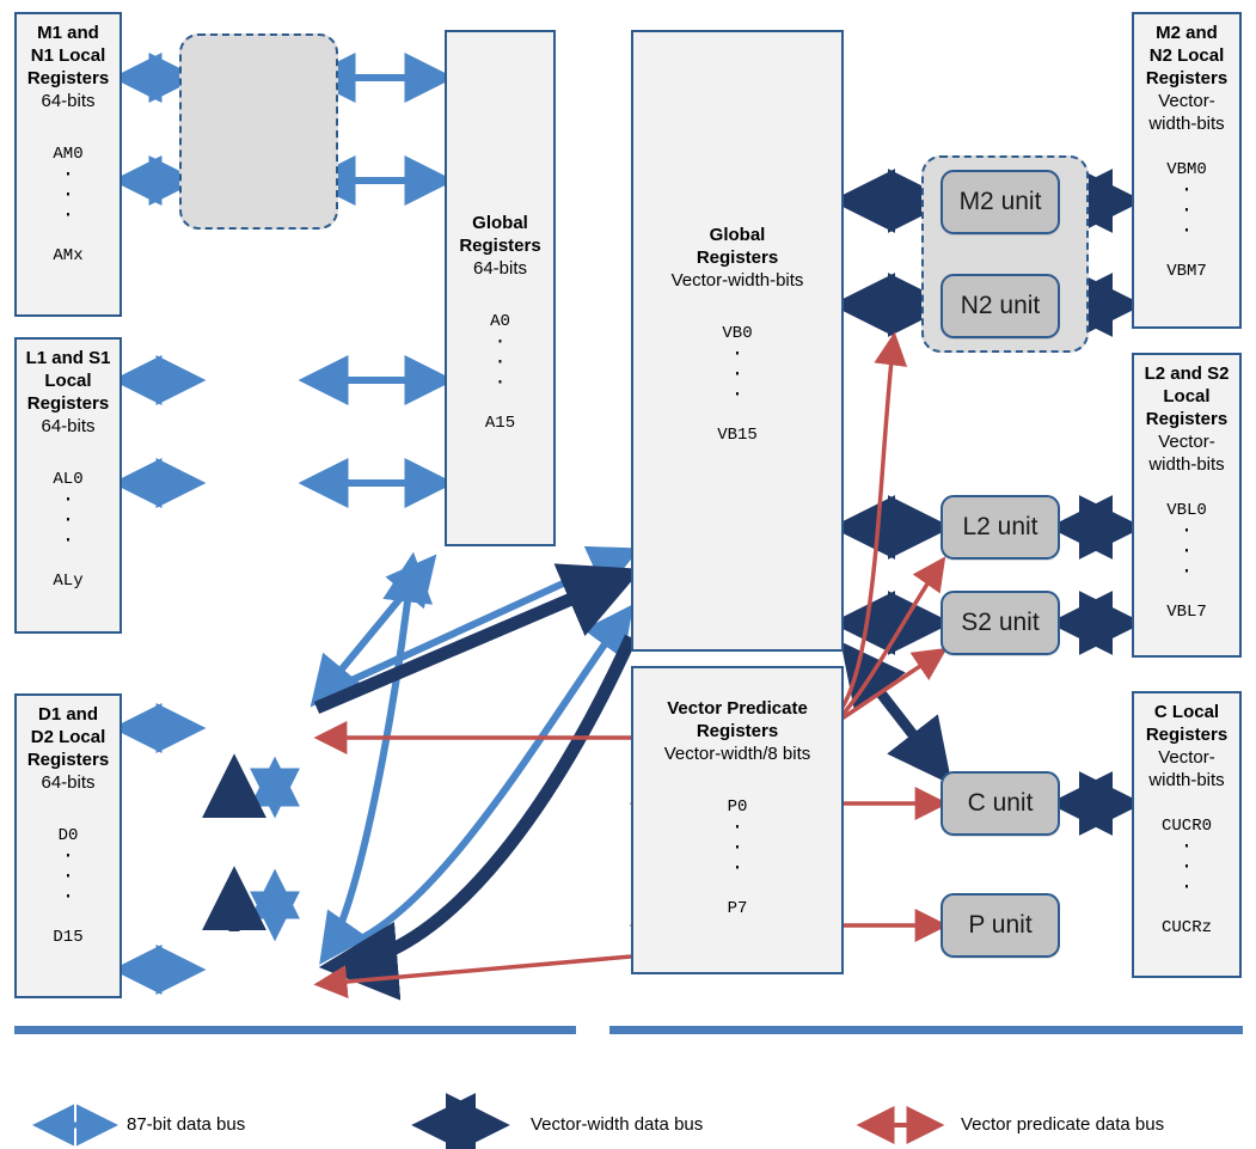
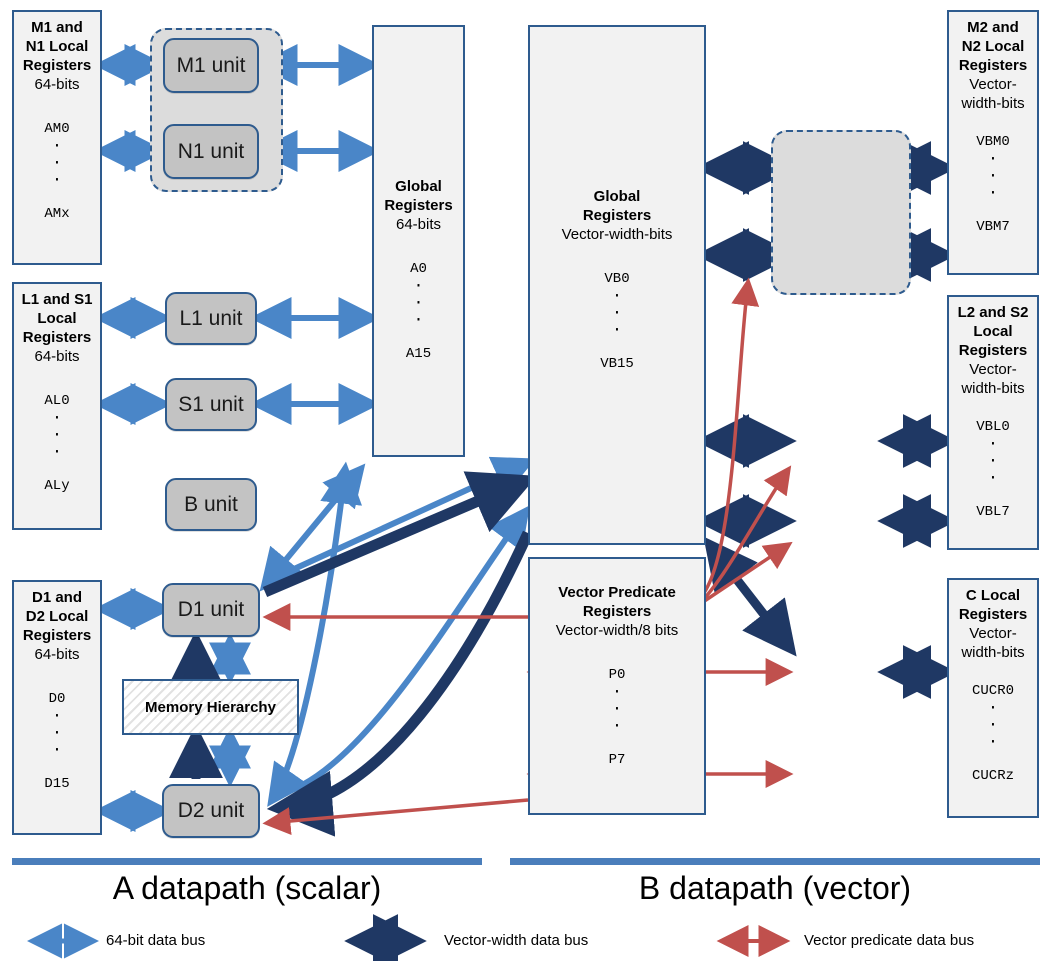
  M1 and
  N1 Local
  Registers
  64-bits
  AM0
  ·
  ·
  ·
  AMx
  L1 and S1
  Local
  Registers
  64-bits
  AL0
  ·
  ·
  ·
  ALy
  D1 and
  D2 Local
  Registers
  64-bits
  D0
  ·
  ·
  ·
  D15
  Global
  Registers
  64-bits
  A0
  ·
  ·
  ·
  A15
+ M1 unit
+ N1 unit
+ L1 unit
+ S1 unit
+ B unit
+ D1 unit
+ D2 unit
+ Memory Hierarchy
  Global
  Registers
  Vector-width-bits
  VB0
  ·
  ·
  ·
  VB15
  Vector Predicate
  Registers
  Vector-width/8 bits
  P0
  ·
  ·
  ·
  P7
- M2 unit
- N2 unit
- L2 unit
- S2 unit
- C unit
- P unit
  M2 and
  N2 Local
  Registers
  Vector-
  width-bits
  VBM0
  ·
  ·
  ·
  VBM7
  L2 and S2
  Local
  Registers
  Vector-
  width-bits
  VBL0
  ·
  ·
  ·
  VBL7
  C Local
  Registers
  Vector-
  width-bits
  CUCR0
  ·
  ·
  ·
  CUCRz
+ A datapath (scalar)
+ B datapath (vector)
- 87-bit data bus
+ 64-bit data bus
  Vector-width data bus
  Vector predicate data bus
